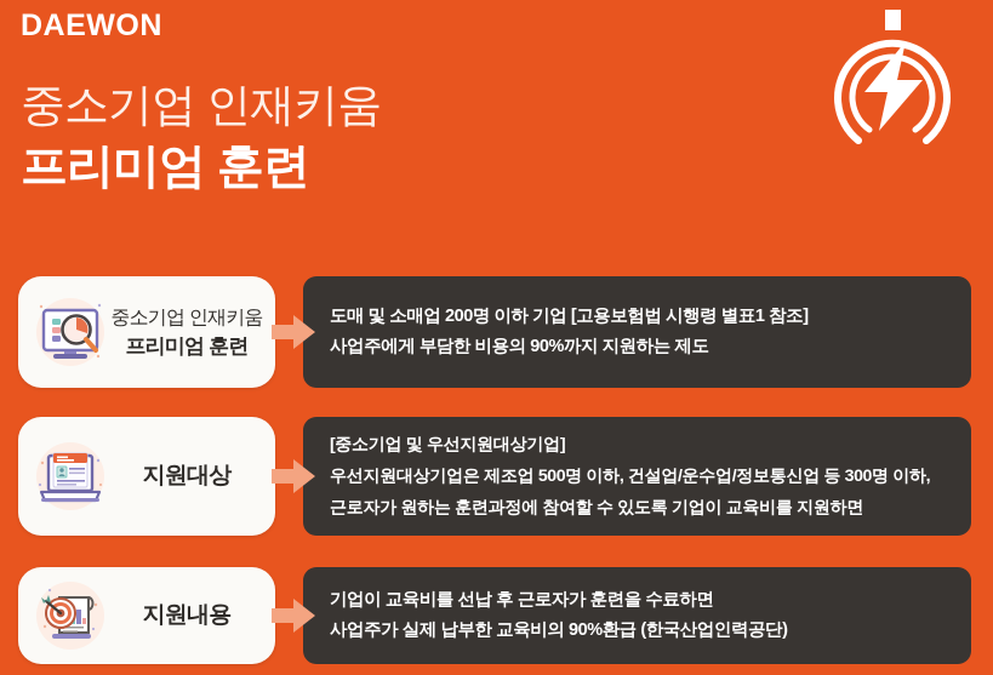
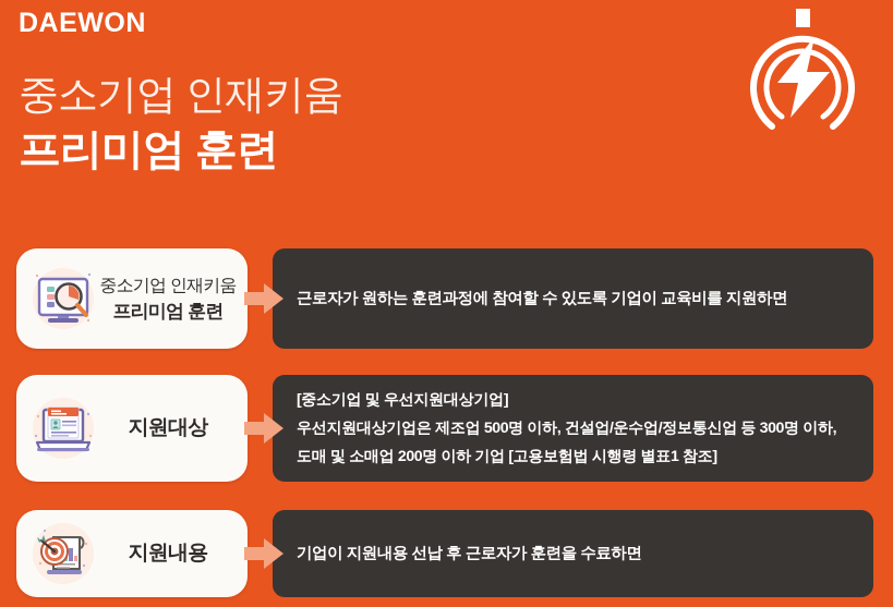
  DAEWON
  중소기업 인재키움
  프리미엄 훈련
  중소기업 인재키움
  프리미엄 훈련
- 도매 및 소매업 200명 이하 기업 [고용보험법 시행령 별표1 참조]
+ 근로자가 원하는 훈련과정에 참여할 수 있도록 기업이 교육비를 지원하면
- 사업주에게 부담한 비용의 90%까지 지원하는 제도
  지원대상
  [중소기업 및 우선지원대상기업]
  우선지원대상기업은 제조업 500명 이하, 건설업/운수업/정보통신업 등 300명 이하,
- 근로자가 원하는 훈련과정에 참여할 수 있도록 기업이 교육비를 지원하면
+ 도매 및 소매업 200명 이하 기업 [고용보험법 시행령 별표1 참조]
  지원내용
- 기업이 교육비를 선납 후 근로자가 훈련을 수료하면
+ 기업이 지원내용 선납 후 근로자가 훈련을 수료하면
- 사업주가 실제 납부한 교육비의 90%환급 (한국산업인력공단)
